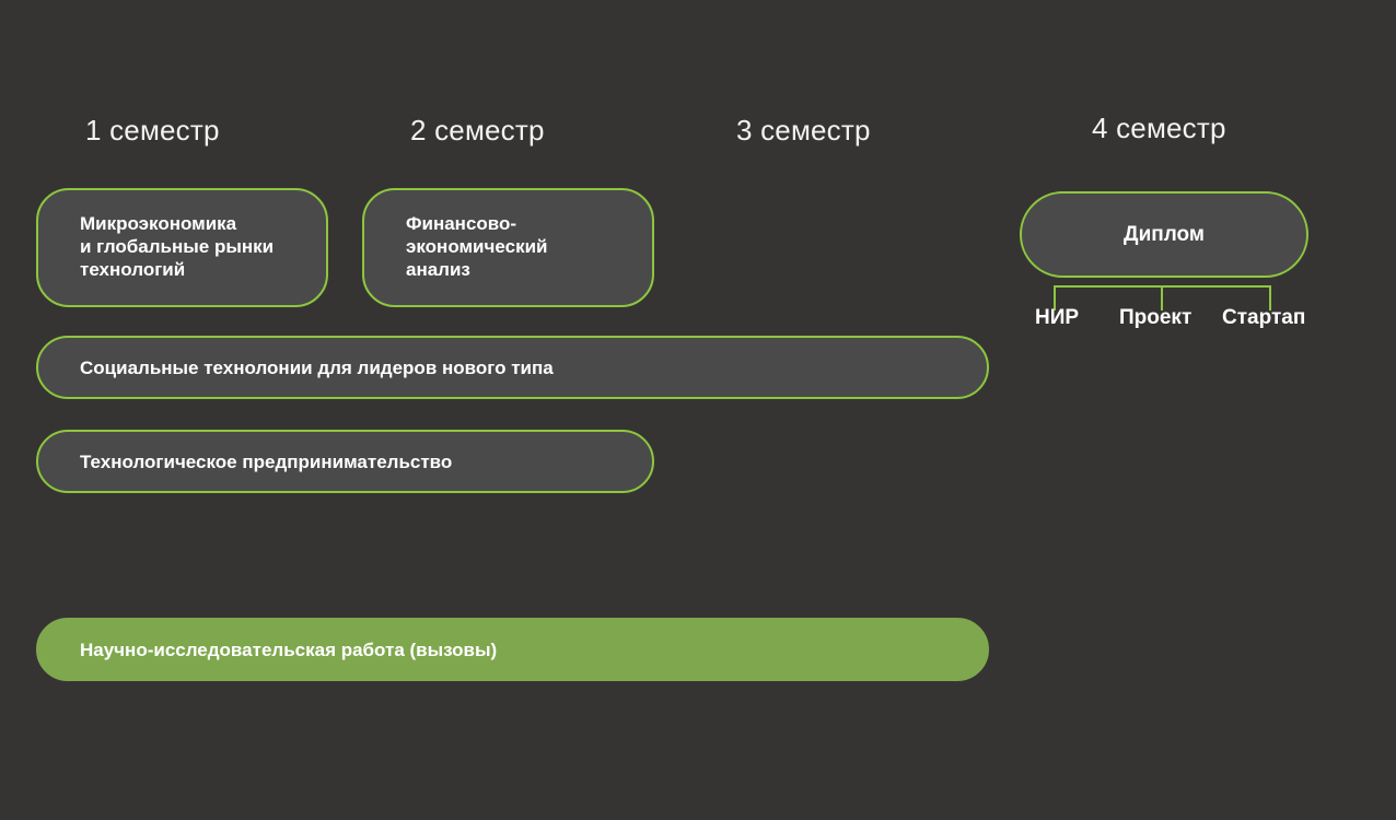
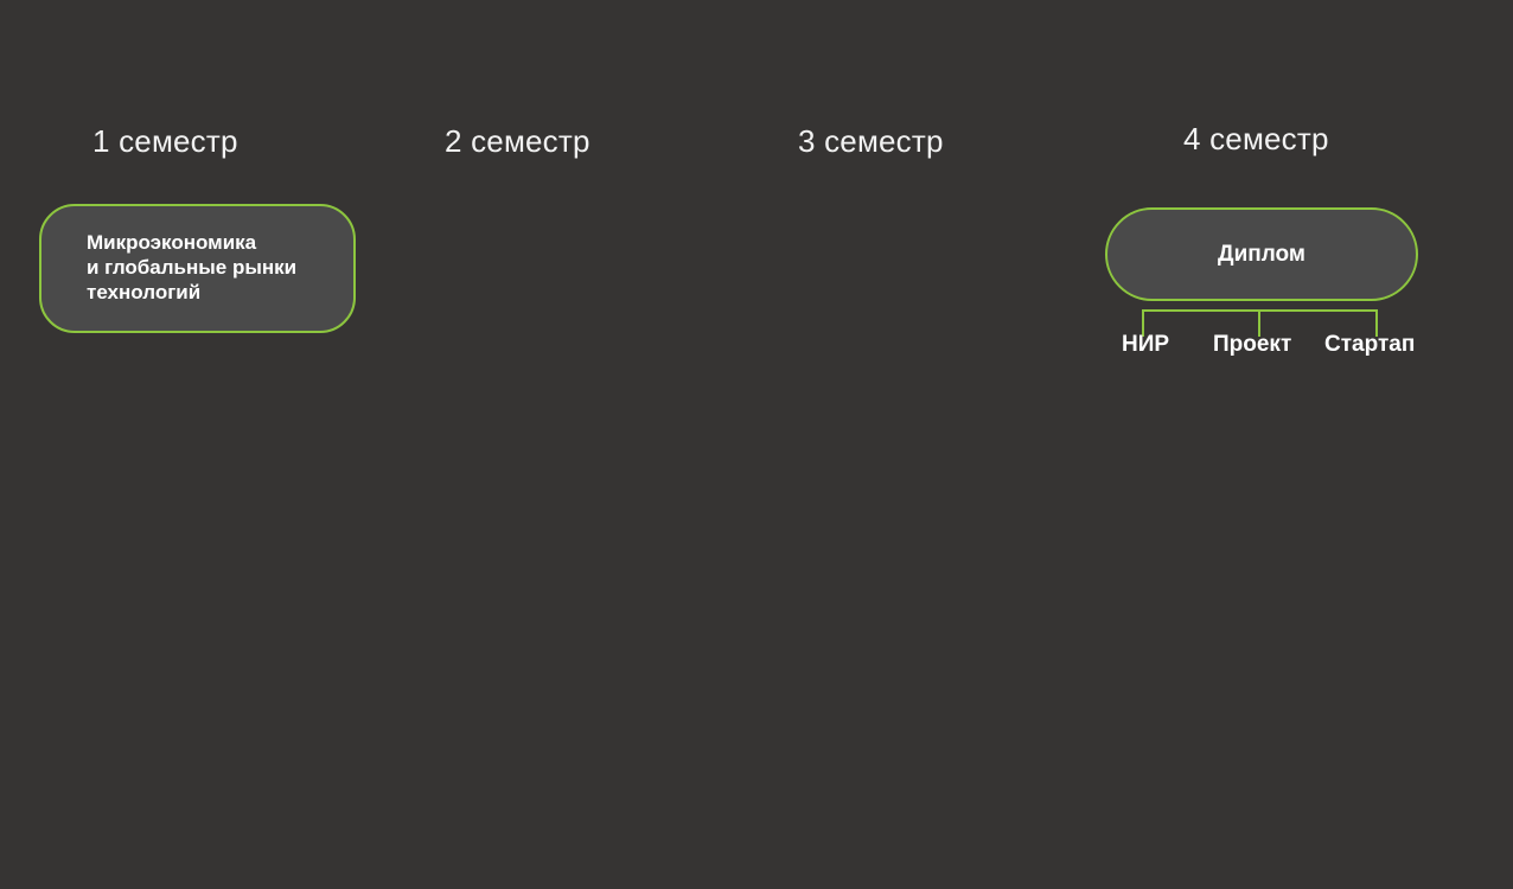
  1 семестр
  2 семестр
  3 семестр
  4 семестр
  Микроэкономика
  и глобальные рынки
  технологий
- Финансово-
- экономический
- анализ
- Социальные технолонии для лидеров нового типа
- Технологическое предпринимательство
- Научно-исследовательская работа (вызовы)
  Диплом
  НИР
  Проект
  Стартап
